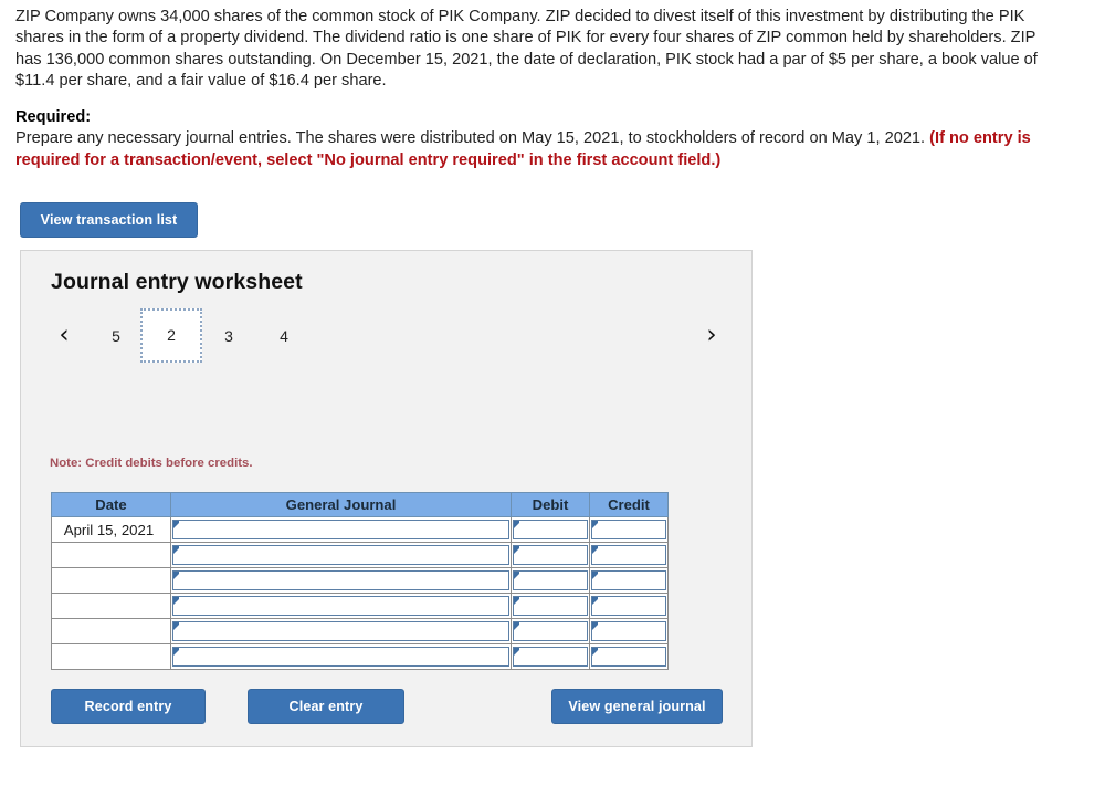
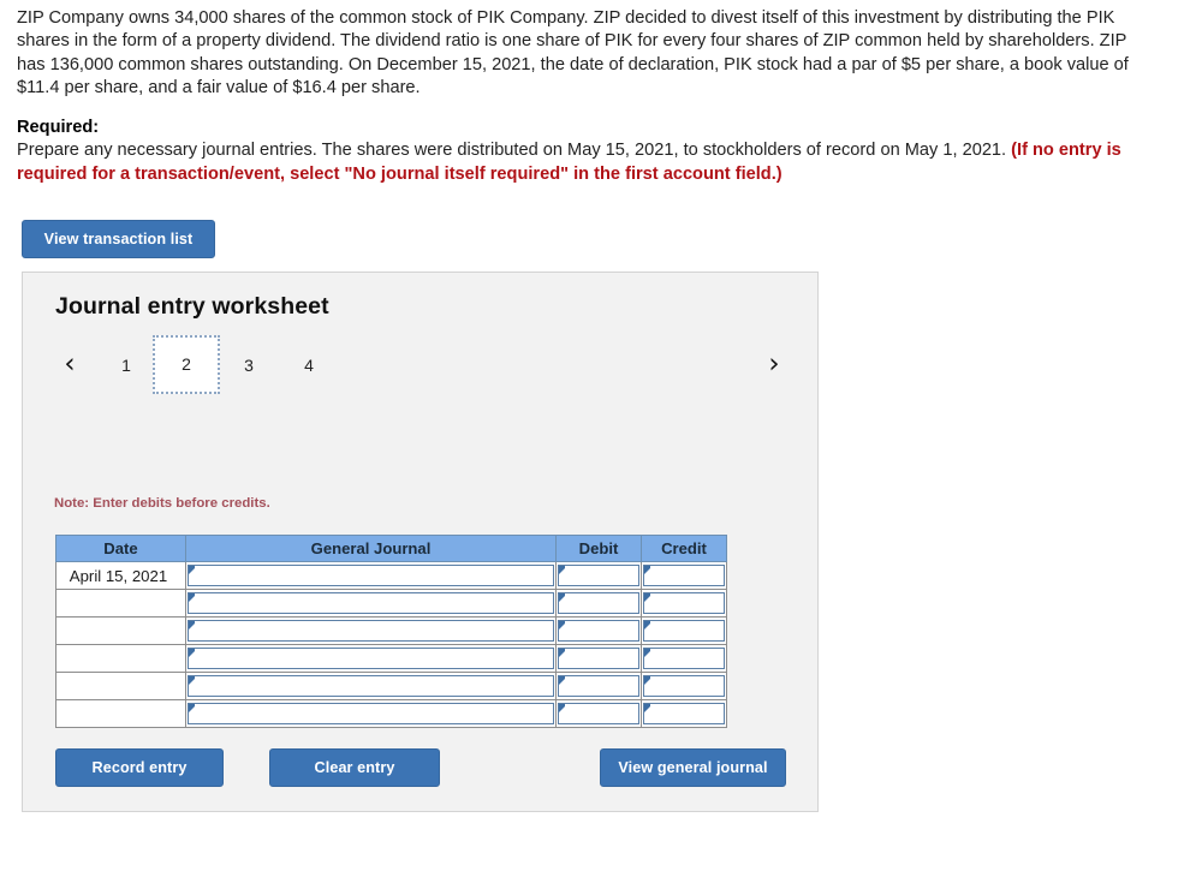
  ZIP Company owns 34,000 shares of the common stock of PIK Company. ZIP decided to divest itself of this investment by distributing the PIK shares in the form of a property dividend. The dividend ratio is one share of PIK for every four shares of ZIP common held by shareholders. ZIP has 136,000 common shares outstanding. On December 15, 2021, the date of declaration, PIK stock had a par of $5 per share, a book value of $11.4 per share, and a fair value of $16.4 per share.
  Required:
- Prepare any necessary journal entries. The shares were distributed on May 15, 2021, to stockholders of record on May 1, 2021. (If no entry is required for a transaction/event, select "No journal entry required" in the first account field.)
+ Prepare any necessary journal entries. The shares were distributed on May 15, 2021, to stockholders of record on May 1, 2021. (If no entry is required for a transaction/event, select "No journal itself required" in the first account field.)
  View transaction list
  Journal entry worksheet
  ‹
- 5
+ 1
  2
  3
  4
  ›
- Note: Credit debits before credits.
+ Note: Enter debits before credits.
  Date	General Journal	Debit	Credit
  April 15, 2021
  Record entry
  Clear entry
  View general journal
